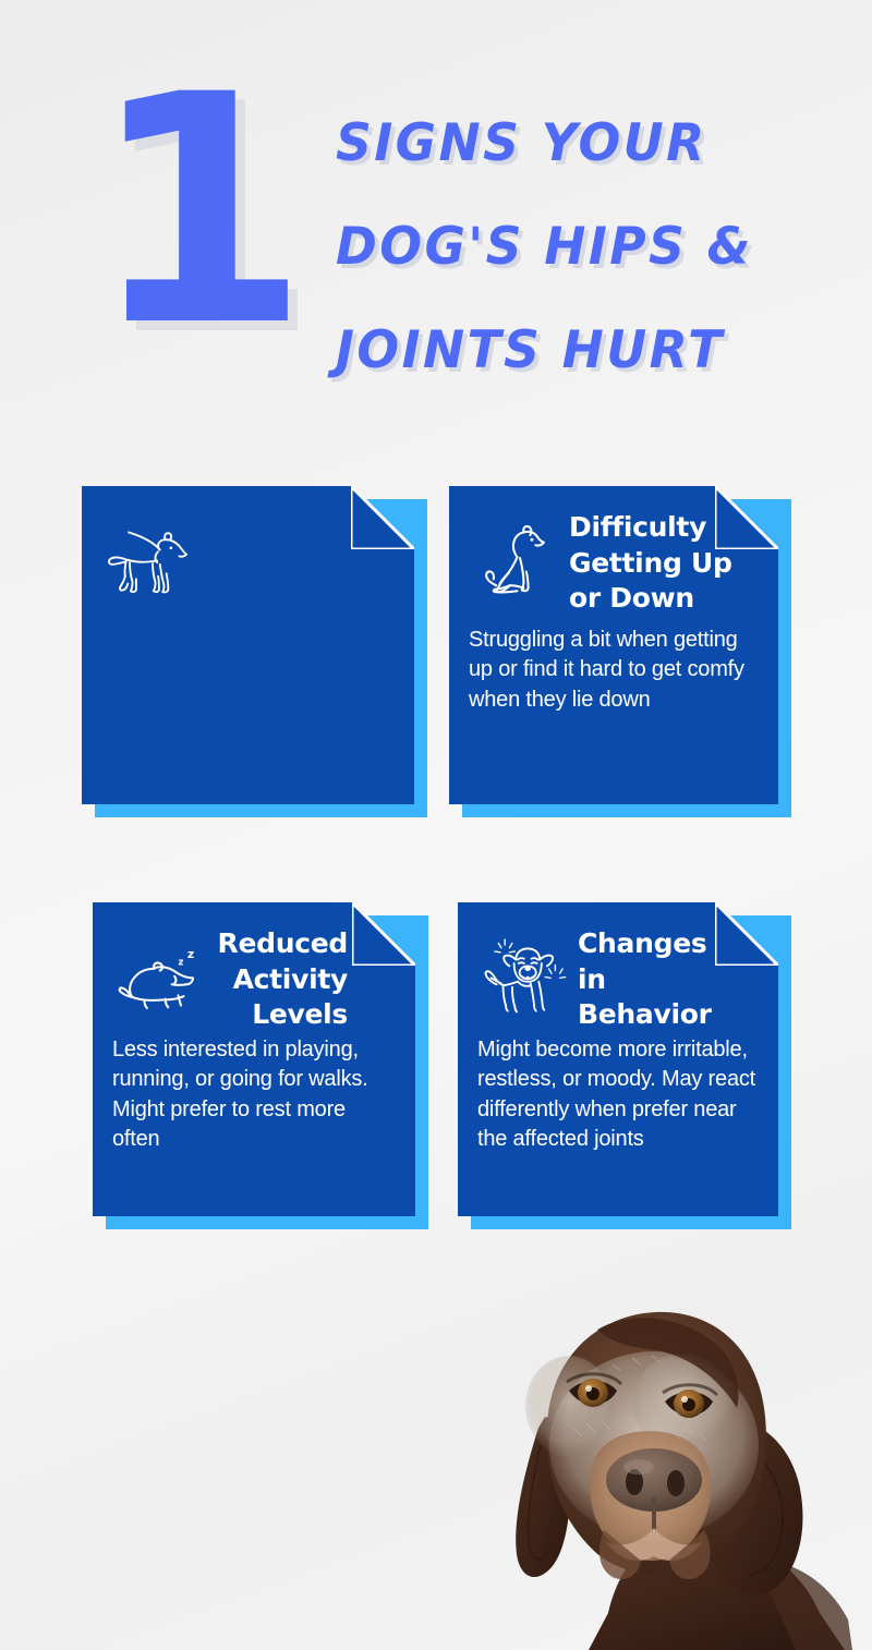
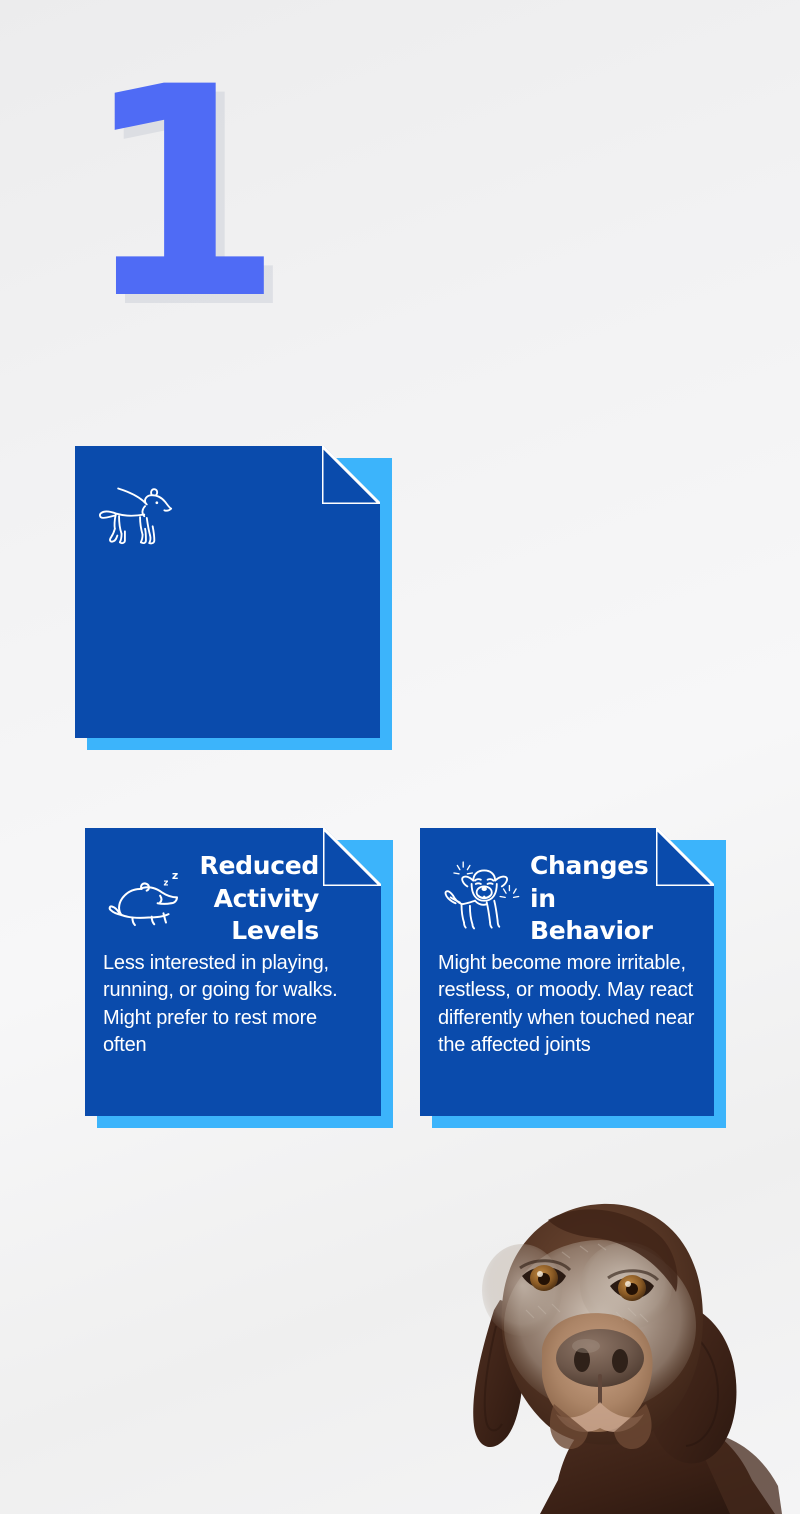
  1
- SIGNS YOUR
- DOG'S HIPS &
- JOINTS HURT
- Difficulty Getting Up or Down
- Struggling a bit when getting up or find it hard to get comfy when they lie down
  z
  z
  Reduced Activity Levels
  Less interested in playing, running, or going for walks. Might prefer to rest more often
  Changes in Behavior
- Might become more irritable, restless, or moody. May react differently when prefer near the affected joints
+ Might become more irritable, restless, or moody. May react differently when touched near the affected joints
